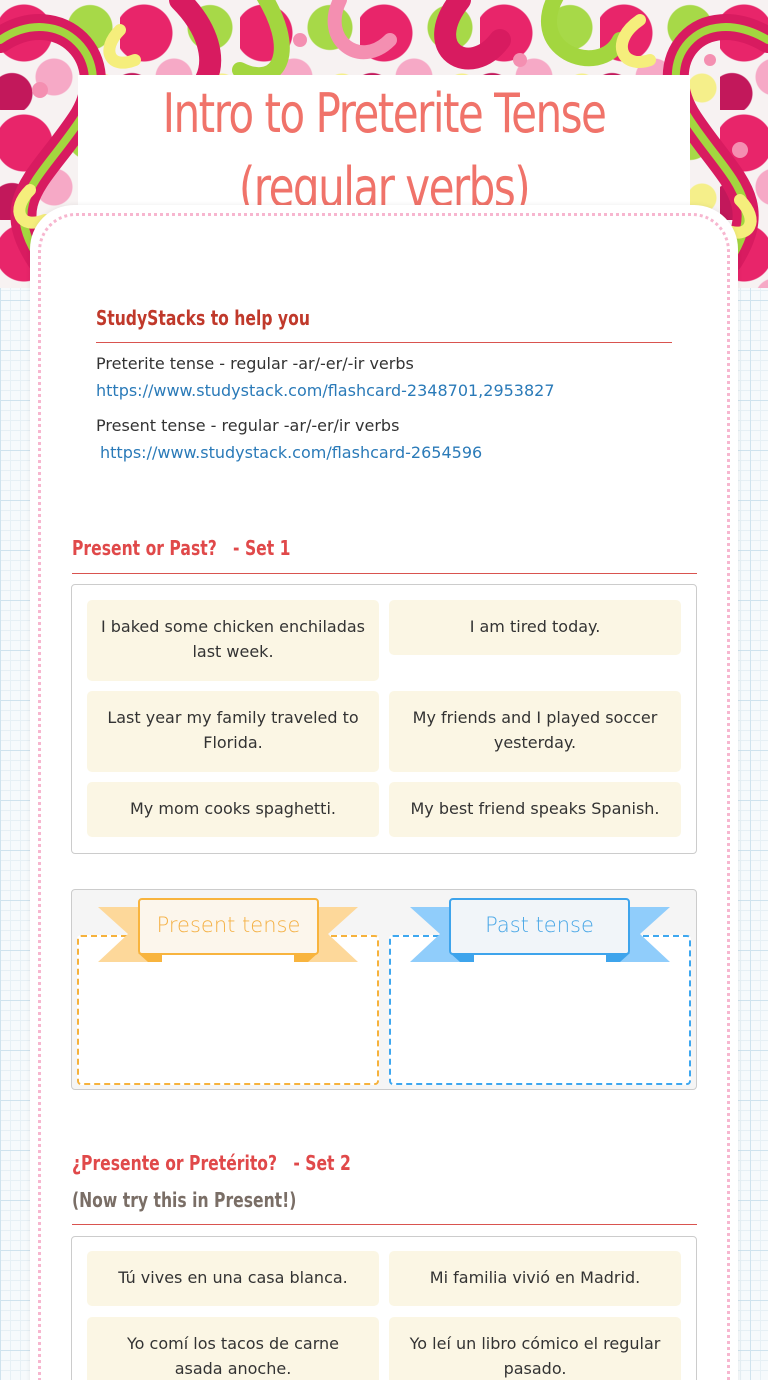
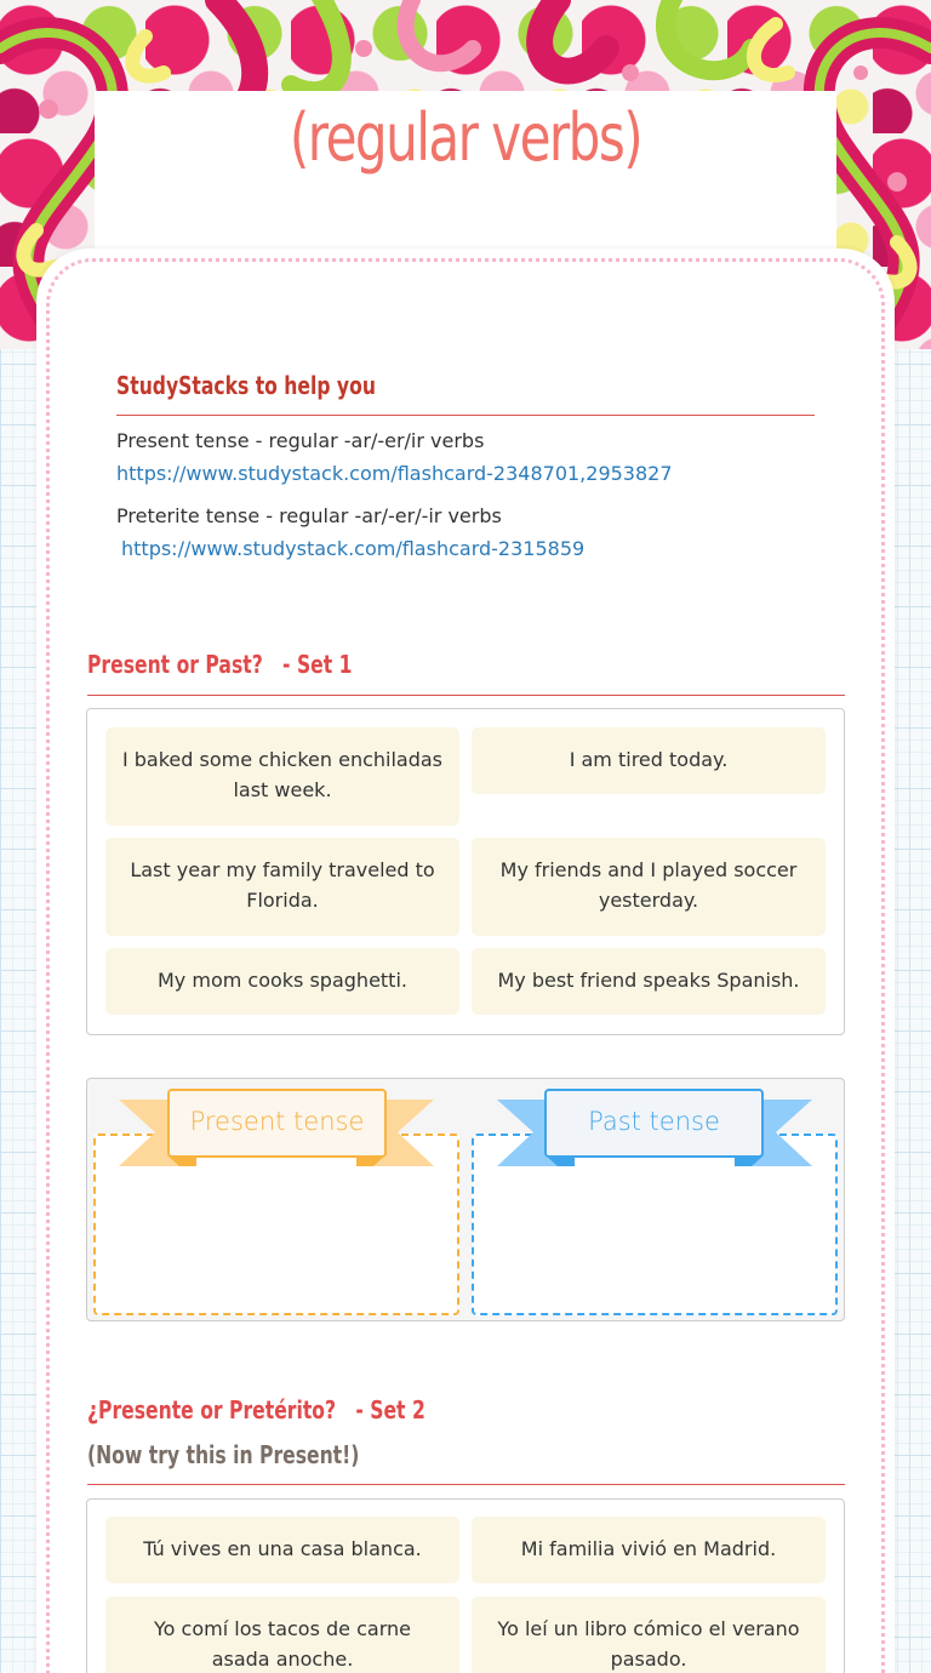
- Intro to Preterite Tense
  (regular verbs)
  StudyStacks to help you
- Preterite tense - regular -ar/-er/-ir verbs
+ Present tense - regular -ar/-er/ir verbs
  https://www.studystack.com/flashcard-2348701,2953827
- Present tense - regular -ar/-er/ir verbs
+ Preterite tense - regular -ar/-er/-ir verbs
- https://www.studystack.com/flashcard-2654596
+ https://www.studystack.com/flashcard-2315859
  Present or Past? - Set 1
  I baked some chicken enchiladas last week.
  I am tired today.
  Last year my family traveled to Florida.
  My friends and I played soccer yesterday.
  My mom cooks spaghetti.
  My best friend speaks Spanish.
  Present tense
  Past tense
  ¿Presente or Pretérito? - Set 2
  (Now try this in Present!)
  Tú vives en una casa blanca.
  Mi familia vivió en Madrid.
  Yo comí los tacos de carne asada anoche.
- Yo leí un libro cómico el regular pasado.
+ Yo leí un libro cómico el verano pasado.
